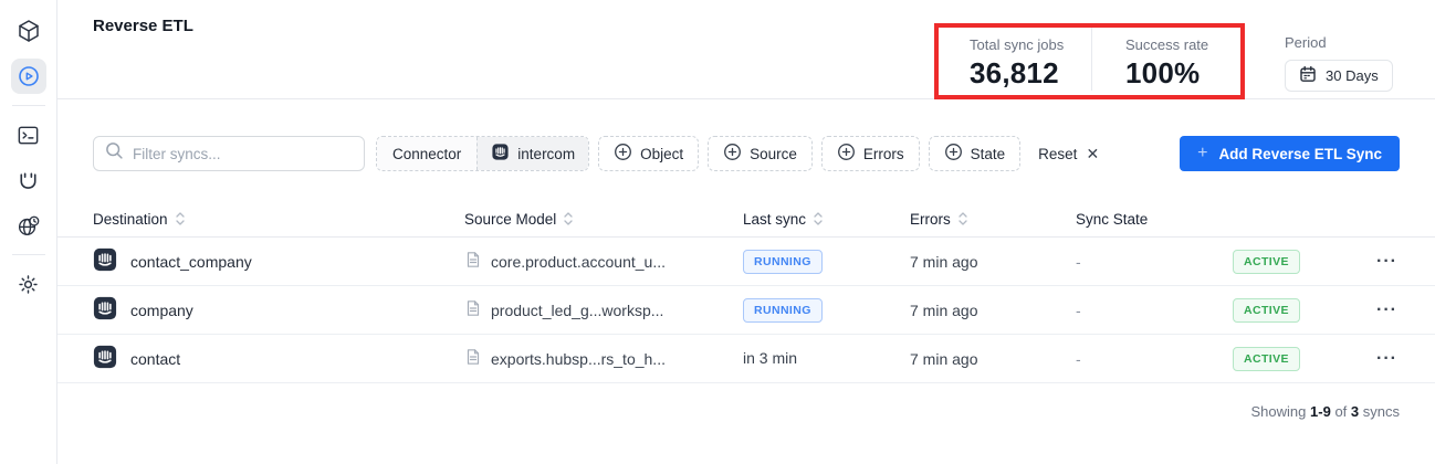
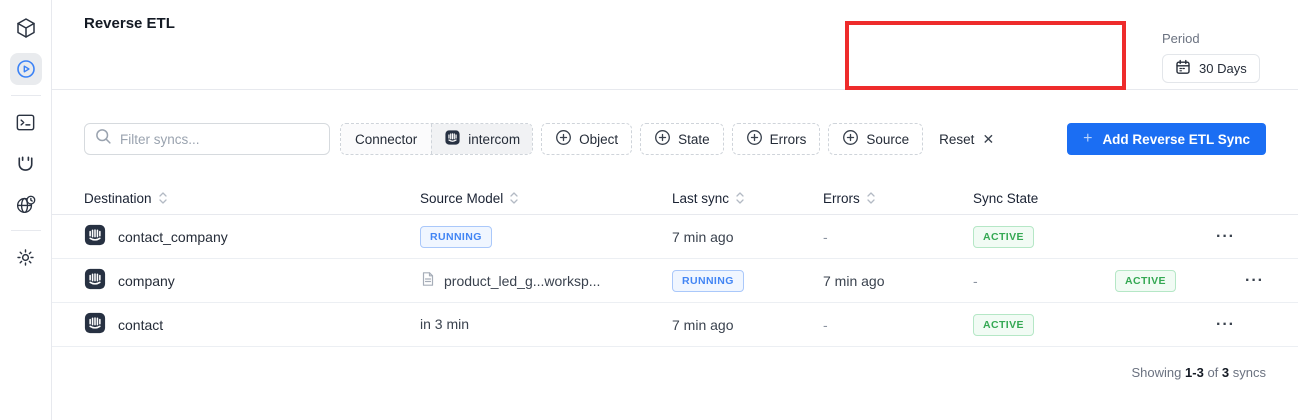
  Reverse ETL
- Total sync jobs
- 36,812
- Success rate
- 100%
  Period
  30 Days
  Filter syncs...
  Connector
  intercom
  Object
- Source
+ State
  Errors
- State
+ Source
  Reset
  ✕
  +
  Add Reverse ETL Sync
  Destination
  Source Model
  Last sync
  Errors
  Sync State
  contact_company
- core.product.account_u...
  RUNNING
  7 min ago
  -
  ACTIVE
  ···
  company
  product_led_g...worksp...
  RUNNING
  7 min ago
  -
  ACTIVE
  ···
  contact
- exports.hubsp...rs_to_h...
  in 3 min
  7 min ago
  -
  ACTIVE
  ···
- Showing 1-9 of 3 syncs
+ Showing 1-3 of 3 syncs
